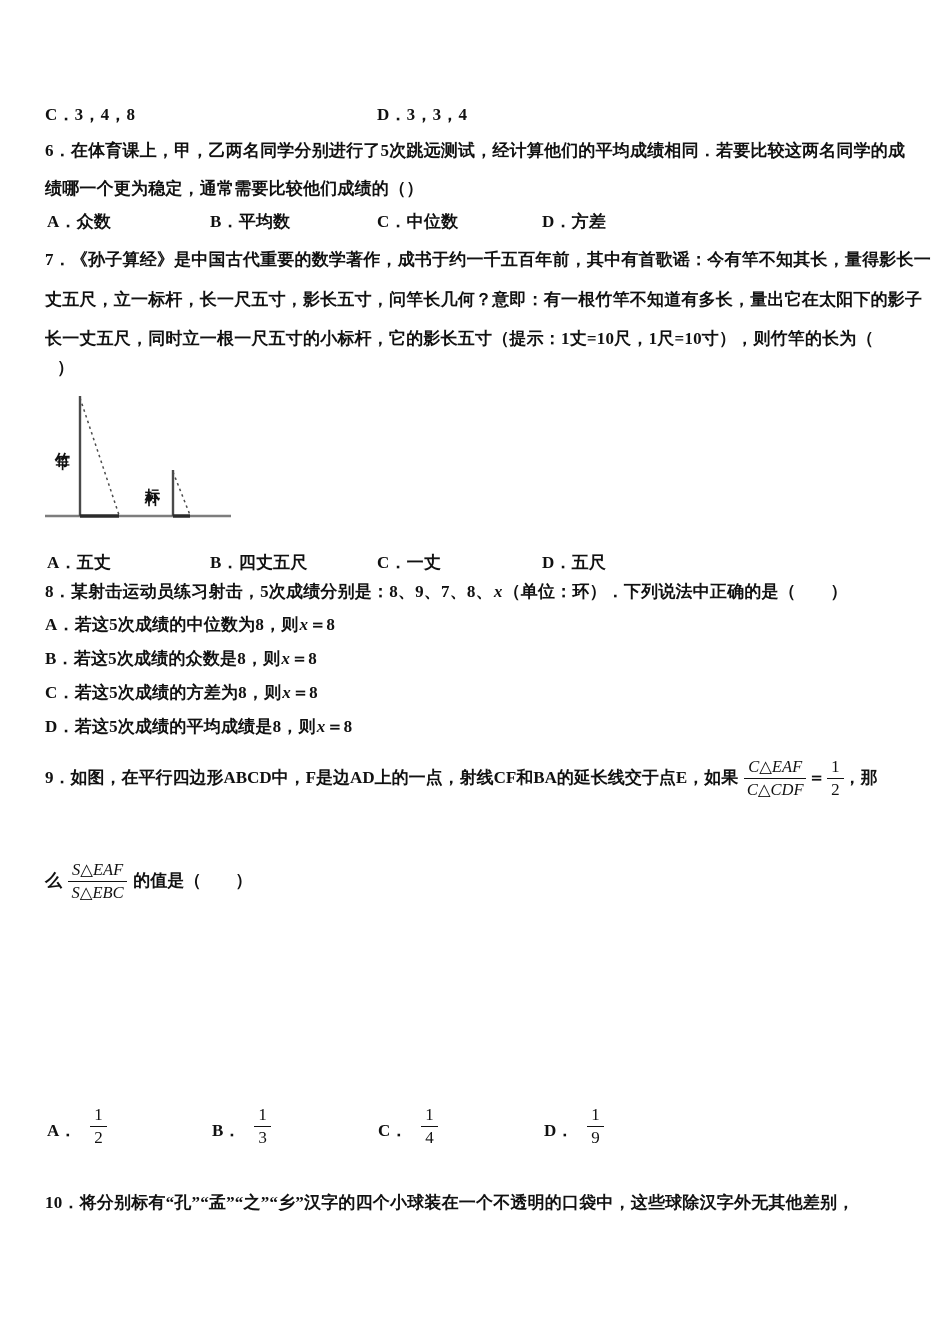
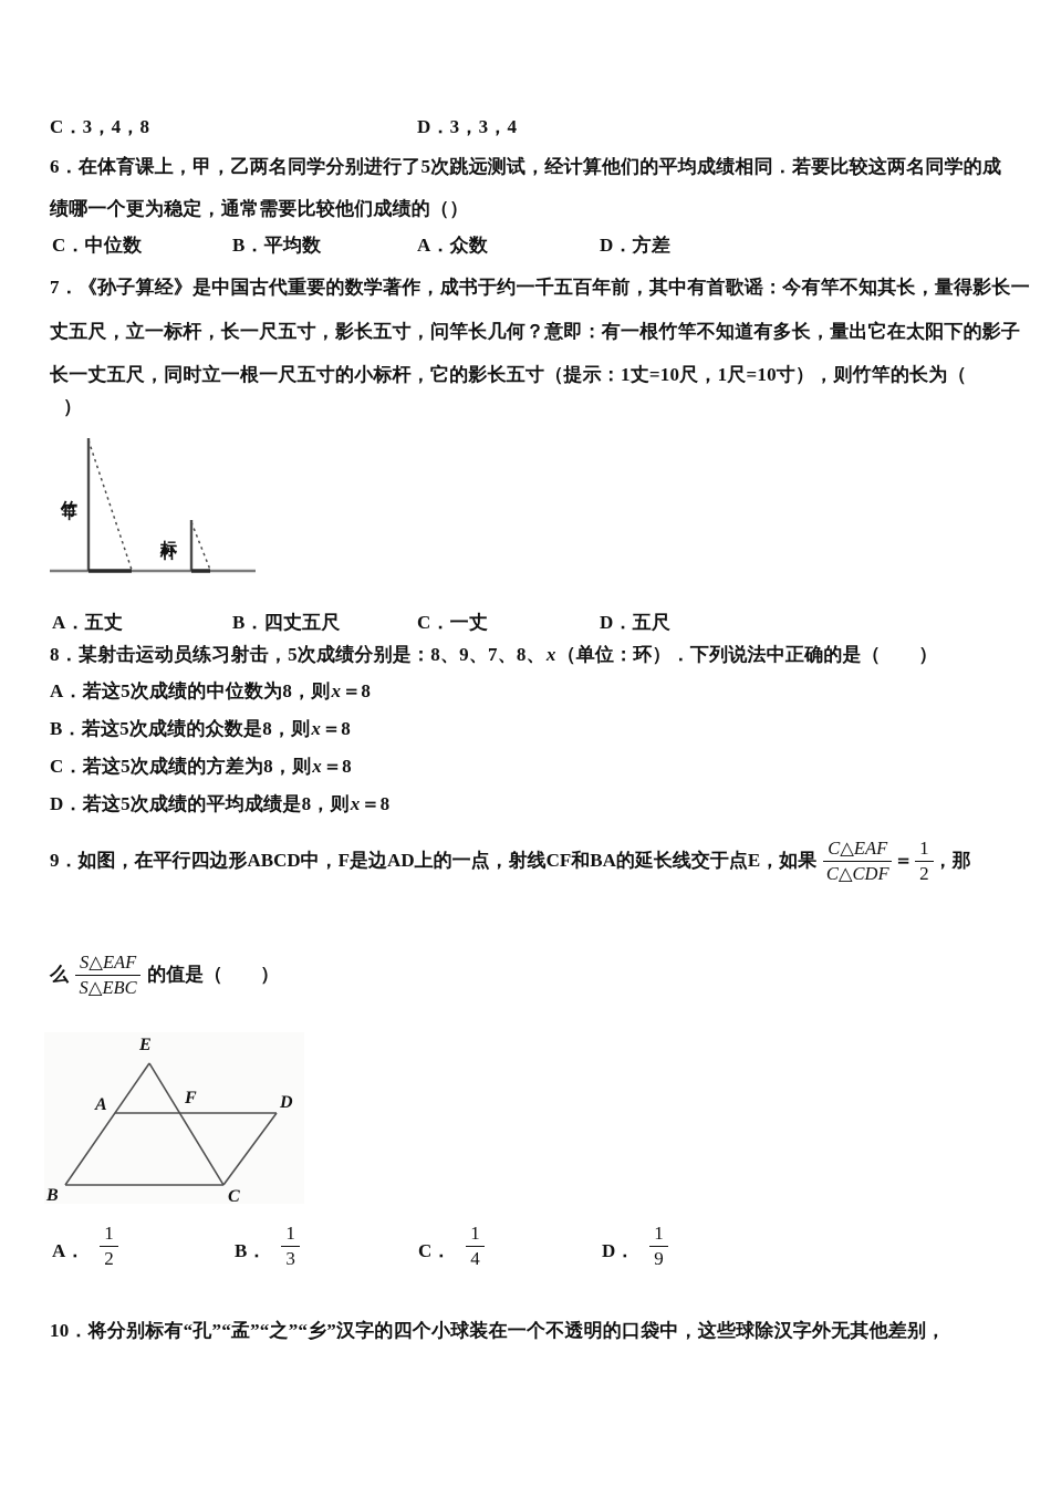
  C．3，4，8
  D．3，3，4
  6．在体育课上，甲，乙两名同学分别进行了5次跳远测试，经计算他们的平均成绩相同．若要比较这两名同学的成
  绩哪一个更为稳定，通常需要比较他们成绩的（）
- A．众数
+ C．中位数
  B．平均数
- C．中位数
+ A．众数
  D．方差
  7．《孙子算经》是中国古代重要的数学著作，成书于约一千五百年前，其中有首歌谣：今有竿不知其长，量得影长一
  丈五尺，立一标杆，长一尺五寸，影长五寸，问竿长几何？意即：有一根竹竿不知道有多长，量出它在太阳下的影子
  长一丈五尺，同时立一根一尺五寸的小标杆，它的影长五寸（提示：1丈=10尺，1尺=10寸），则竹竿的长为（
  ）
  A．五丈
  B．四丈五尺
  C．一丈
  D．五尺
  8．某射击运动员练习射击，5次成绩分别是：8、9、7、8、x（单位：环）．下列说法中正确的是（ ）
  A．若这5次成绩的中位数为8，则x＝8
  B．若这5次成绩的众数是8，则x＝8
  C．若这5次成绩的方差为8，则x＝8
  D．若这5次成绩的平均成绩是8，则x＝8
  9．如图，在平行四边形ABCD中，F是边AD上的一点，射线CF和BA的延长线交于点E，如果
  C△EAF
  C△CDF
  ＝
  1
  2
  ，那
  么
  S△EAF
  S△EBC
  的值是（ ）
+ E
+ A
+ F
+ D
+ B
+ C
  A．
  1
  2
  B．
  1
  3
  C．
  1
  4
  D．
  1
  9
  10．将分别标有“孔”“孟”“之”“乡”汉字的四个小球装在一个不透明的口袋中，这些球除汉字外无其他差别，
